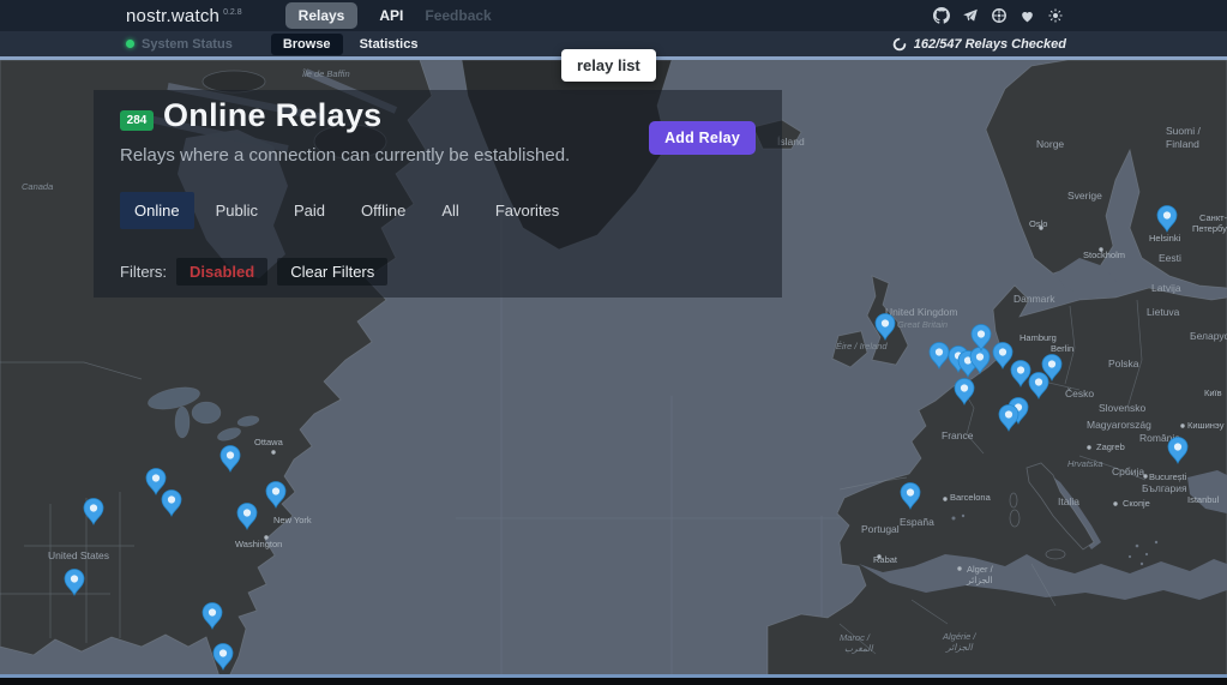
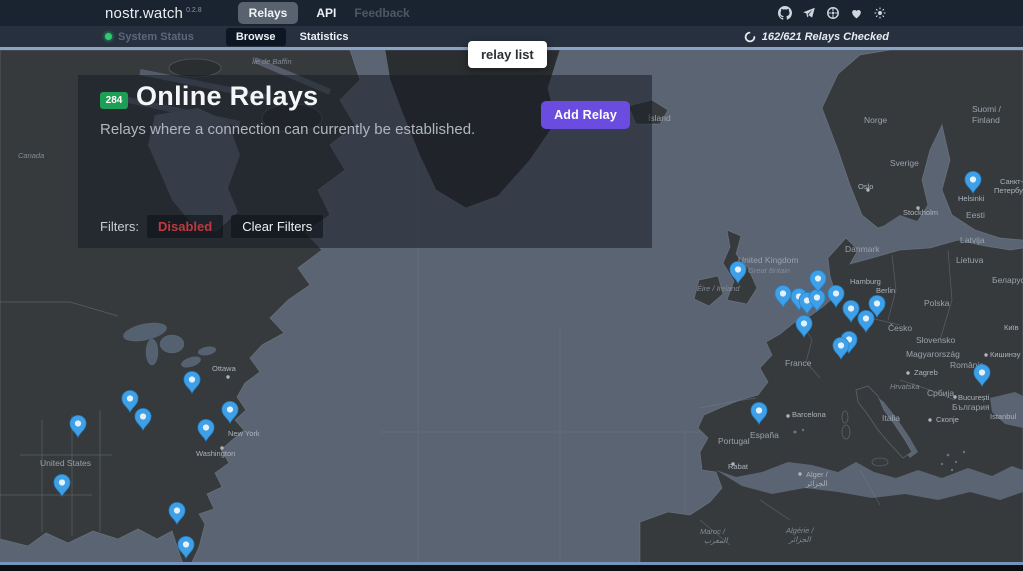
  Île de Baffin
  Canada
  Ísland
  United States
  Ottawa
  New York
  Washington
  Éire / Ireland
  United Kingdom
  Great Britain
  Danmark
  Hamburg
  Berlin
  Polska
  Latvija
  Lietuva
  Белару
  Česko
  Slovensko
  Magyarország
  Zagreb
  Hrvatska
  Србија
  Român
  București
  България
  Istanbul
  Скопје
  Italia
  France
  Norge
  Suomi /
  Finland
  Sverige
  Oslo
  Stockholm
  Eesti
  Helsinki
  Санкт-
  Петербу
  Київ
  Кишинэу
  Portugal
  España
  Barcelona
  Rabat
  Alger /
  الجزائر
  Maroc /
  المغرب
  Algérie /
  الجزائر
  284
  Online Relays
  Relays where a connection can currently be established.
- Online
- Public
- Paid
- Offline
- All
- Favorites
  Filters:
  Disabled
  Clear Filters
  Add Relay
  relay list
  nostr.watch
  Relays
  API
  Feedback
  System Status
  Browse
  Statistics
- 162/547 Relays Checked
+ 162/621 Relays Checked
